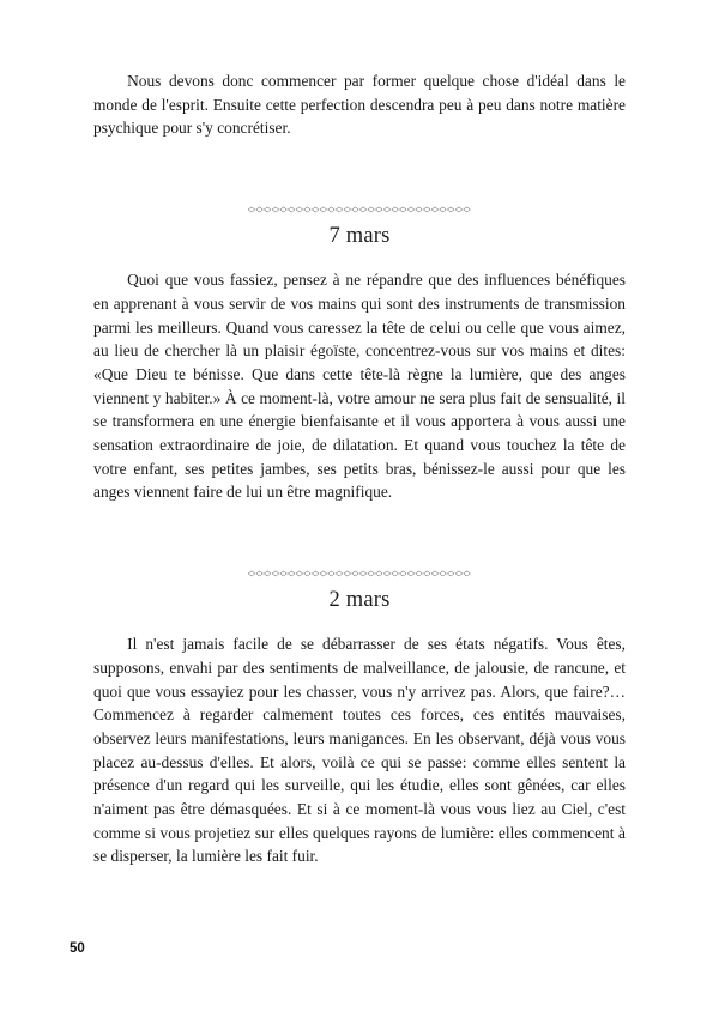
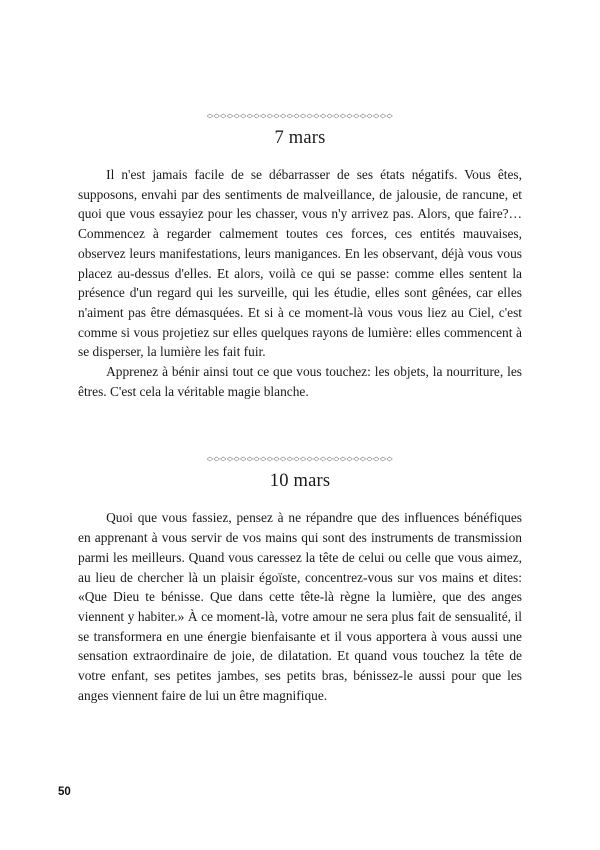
- Nous devons donc commencer par former quelque chose d'idéal dans le monde de l'esprit. Ensuite cette perfection descendra peu à peu dans notre matière psychique pour s'y concrétiser.
  7 mars
- Quoi que vous fassiez, pensez à ne répandre que des influences bénéfiques en apprenant à vous servir de vos mains qui sont des instruments de transmission parmi les meilleurs. Quand vous caressez la tête de celui ou celle que vous aimez, au lieu de chercher là un plaisir égoïste, concentrez-vous sur vos mains et dites: «Que Dieu te bénisse. Que dans cette tête-là règne la lumière, que des anges viennent y habiter.» À ce moment-là, votre amour ne sera plus fait de sensualité, il se transformera en une énergie bienfaisante et il vous apportera à vous aussi une sensation extraordinaire de joie, de dilatation. Et quand vous touchez la tête de votre enfant, ses petites jambes, ses petits bras, bénissez-le aussi pour que les anges viennent faire de lui un être magnifique.
+ Il n'est jamais facile de se débarrasser de ses états négatifs. Vous êtes, supposons, envahi par des sentiments de malveillance, de jalousie, de rancune, et quoi que vous essayiez pour les chasser, vous n'y arrivez pas. Alors, que faire?… Commencez à regarder calmement toutes ces forces, ces entités mauvaises, observez leurs manifestations, leurs manigances. En les observant, déjà vous vous placez au-dessus d'elles. Et alors, voilà ce qui se passe: comme elles sentent la présence d'un regard qui les surveille, qui les étudie, elles sont gênées, car elles n'aiment pas être démasquées. Et si à ce moment-là vous vous liez au Ciel, c'est comme si vous projetiez sur elles quelques rayons de lumière: elles commencent à se disperser, la lumière les fait fuir.
+ Apprenez à bénir ainsi tout ce que vous touchez: les objets, la nourriture, les êtres. C'est cela la véritable magie blanche.
- 2 mars
+ 10 mars
- Il n'est jamais facile de se débarrasser de ses états négatifs. Vous êtes, supposons, envahi par des sentiments de malveillance, de jalousie, de rancune, et quoi que vous essayiez pour les chasser, vous n'y arrivez pas. Alors, que faire?… Commencez à regarder calmement toutes ces forces, ces entités mauvaises, observez leurs manifestations, leurs manigances. En les observant, déjà vous vous placez au-dessus d'elles. Et alors, voilà ce qui se passe: comme elles sentent la présence d'un regard qui les surveille, qui les étudie, elles sont gênées, car elles n'aiment pas être démasquées. Et si à ce moment-là vous vous liez au Ciel, c'est comme si vous projetiez sur elles quelques rayons de lumière: elles commencent à se disperser, la lumière les fait fuir.
+ Quoi que vous fassiez, pensez à ne répandre que des influences bénéfiques en apprenant à vous servir de vos mains qui sont des instruments de transmission parmi les meilleurs. Quand vous caressez la tête de celui ou celle que vous aimez, au lieu de chercher là un plaisir égoïste, concentrez-vous sur vos mains et dites: «Que Dieu te bénisse. Que dans cette tête-là règne la lumière, que des anges viennent y habiter.» À ce moment-là, votre amour ne sera plus fait de sensualité, il se transformera en une énergie bienfaisante et il vous apportera à vous aussi une sensation extraordinaire de joie, de dilatation. Et quand vous touchez la tête de votre enfant, ses petites jambes, ses petits bras, bénissez-le aussi pour que les anges viennent faire de lui un être magnifique.
  50
